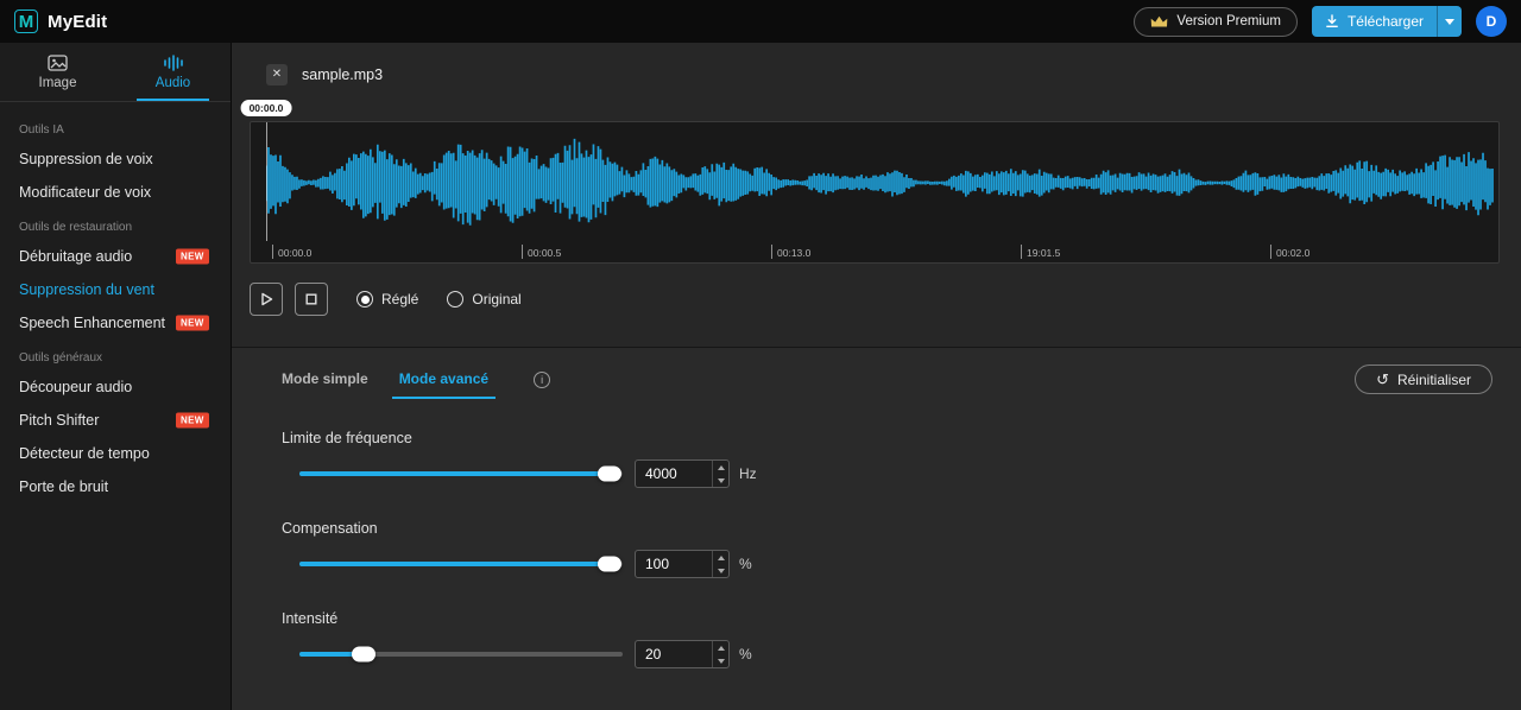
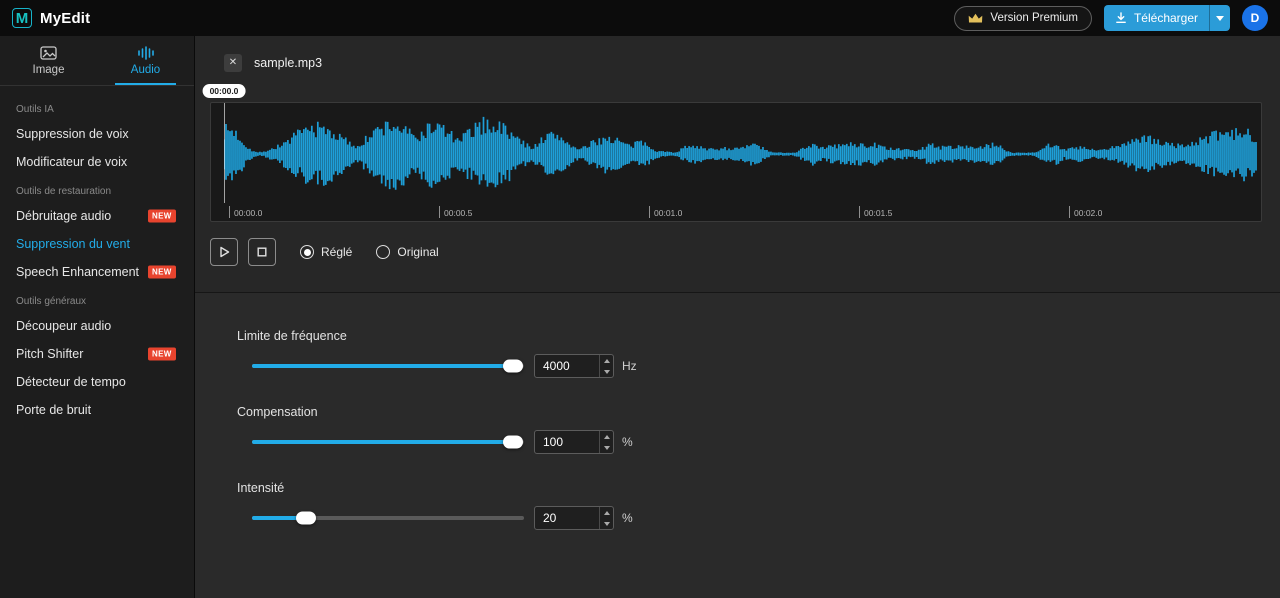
  M
  MyEdit
  Version Premium
  Télécharger
  D
  Image
  Audio
  Outils IA
  Suppression de voix
  Modificateur de voix
  Outils de restauration
  Débruitage audio
  NEW
  Suppression du vent
  Speech Enhancement
  NEW
  Outils généraux
  Découpeur audio
  Pitch Shifter
  NEW
  Détecteur de tempo
  Porte de bruit
  ✕
  sample.mp3
  00:00.0
  00:00.0
  00:00.5
- 00:13.0
+ 00:01.0
- 19:01.5
+ 00:01.5
  00:02.0
  Réglé
  Original
- Mode simple
- Mode avancé
- i
- ↺
- Réinitialiser
  Limite de fréquence
  4000
  Hz
  Compensation
  100
  %
  Intensité
  20
  %
